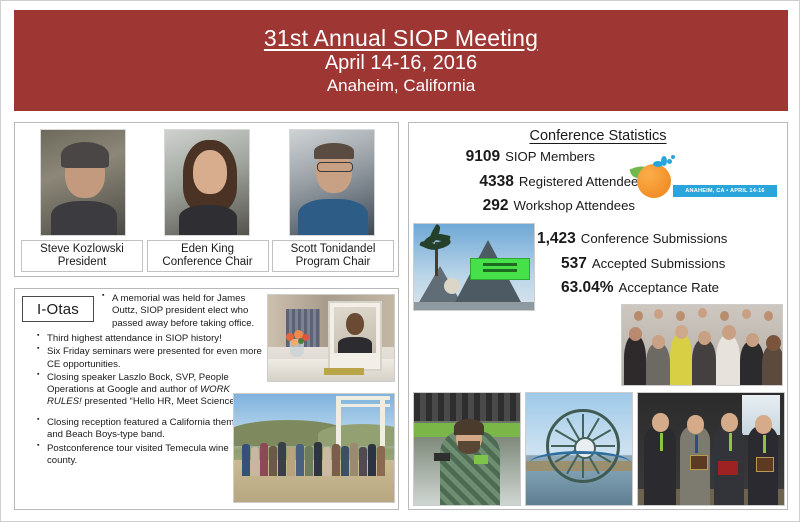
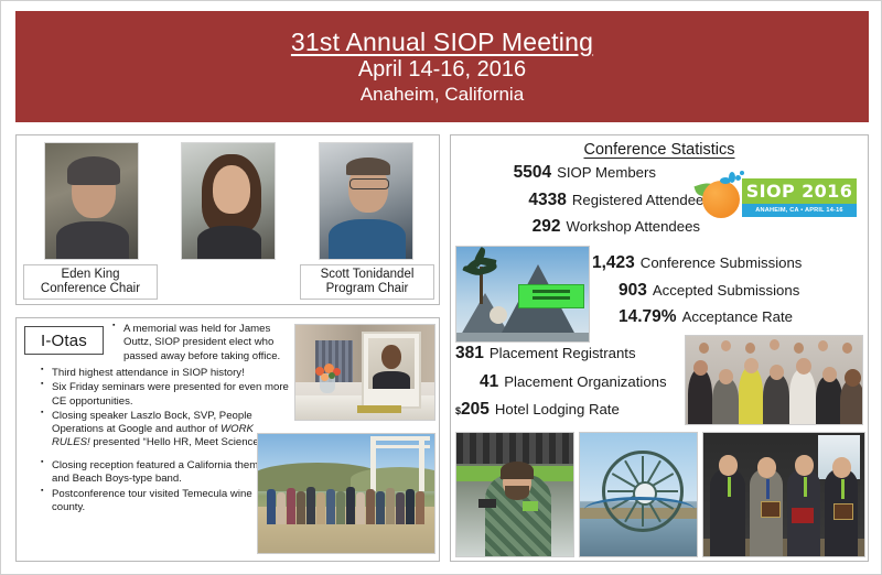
  31st Annual SIOP Meeting
  April 14-16, 2016
  Anaheim, California
- Steve Kozlowski
- President
  Eden King
  Conference Chair
  Scott Tonidandel
  Program Chair
  I-Otas
  A memorial was held for James Outtz, SIOP president elect who passed away before taking office.
  Third highest attendance in SIOP history!
  Six Friday seminars were presented for even more CE opportunities.
  Closing speaker Laszlo Bock, SVP, People Operations at Google and author of WORK RULES! presented “Hello HR, Meet Scienc
  Closing reception featured a California them and Beach Boys-type band.
  Postconference tour visited Temecula wine county.
  Conference Statistics
- 9109
+ 5504
  SIOP Members
  4338
  Registered Attendee
  292
  Workshop Attendees
+ SIOP 2016
  1,423
  Conference Submissions
- 537
+ 903
  Accepted Submissions
- 63.04%
+ 14.79%
  Acceptance Rate
+ 381
+ Placement Registrants
+ 41
+ Placement Organizations
+ $
+ 205
+ Hotel Lodging Rate
